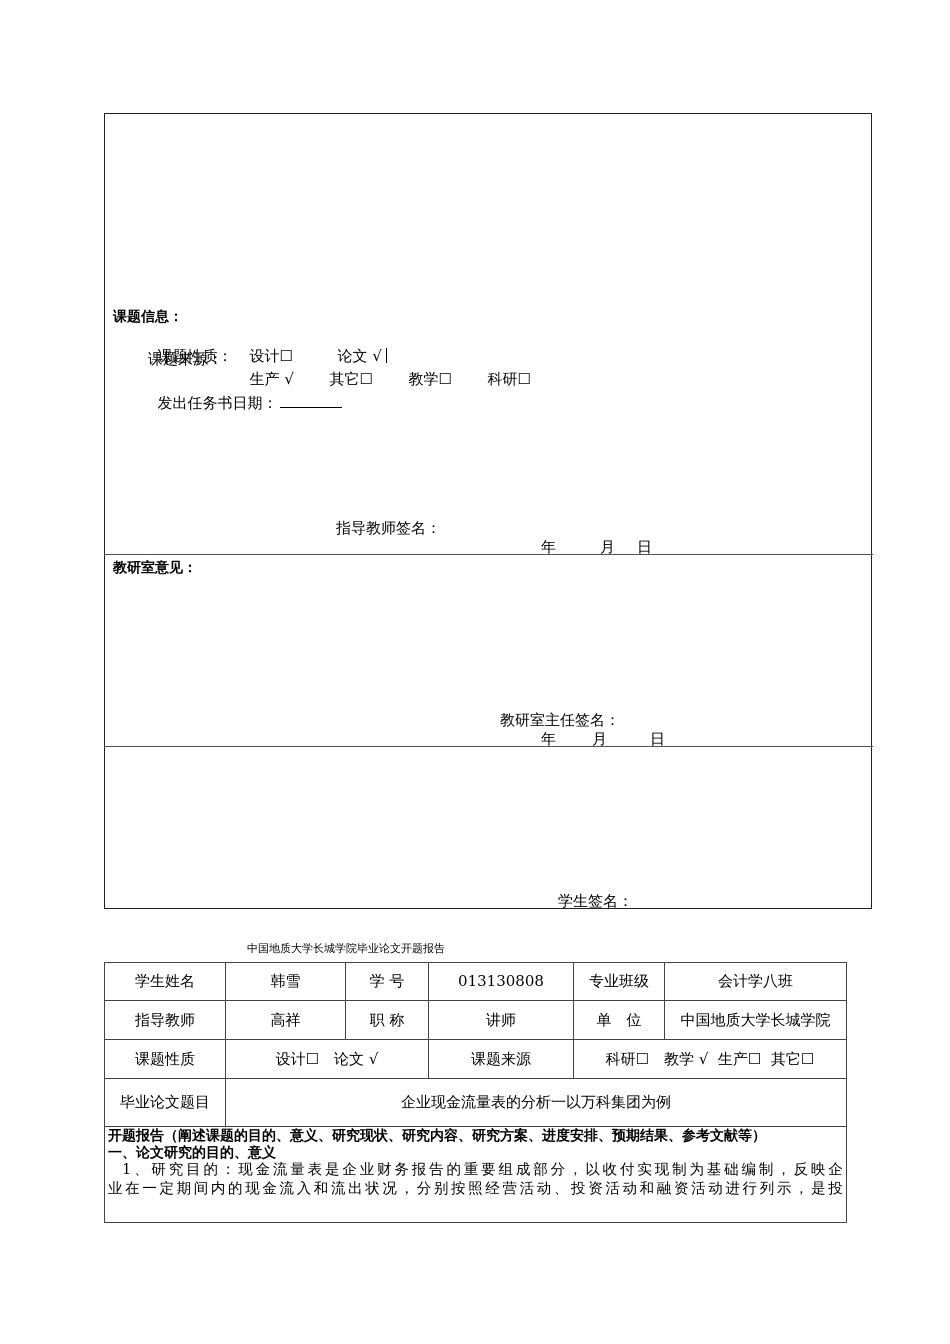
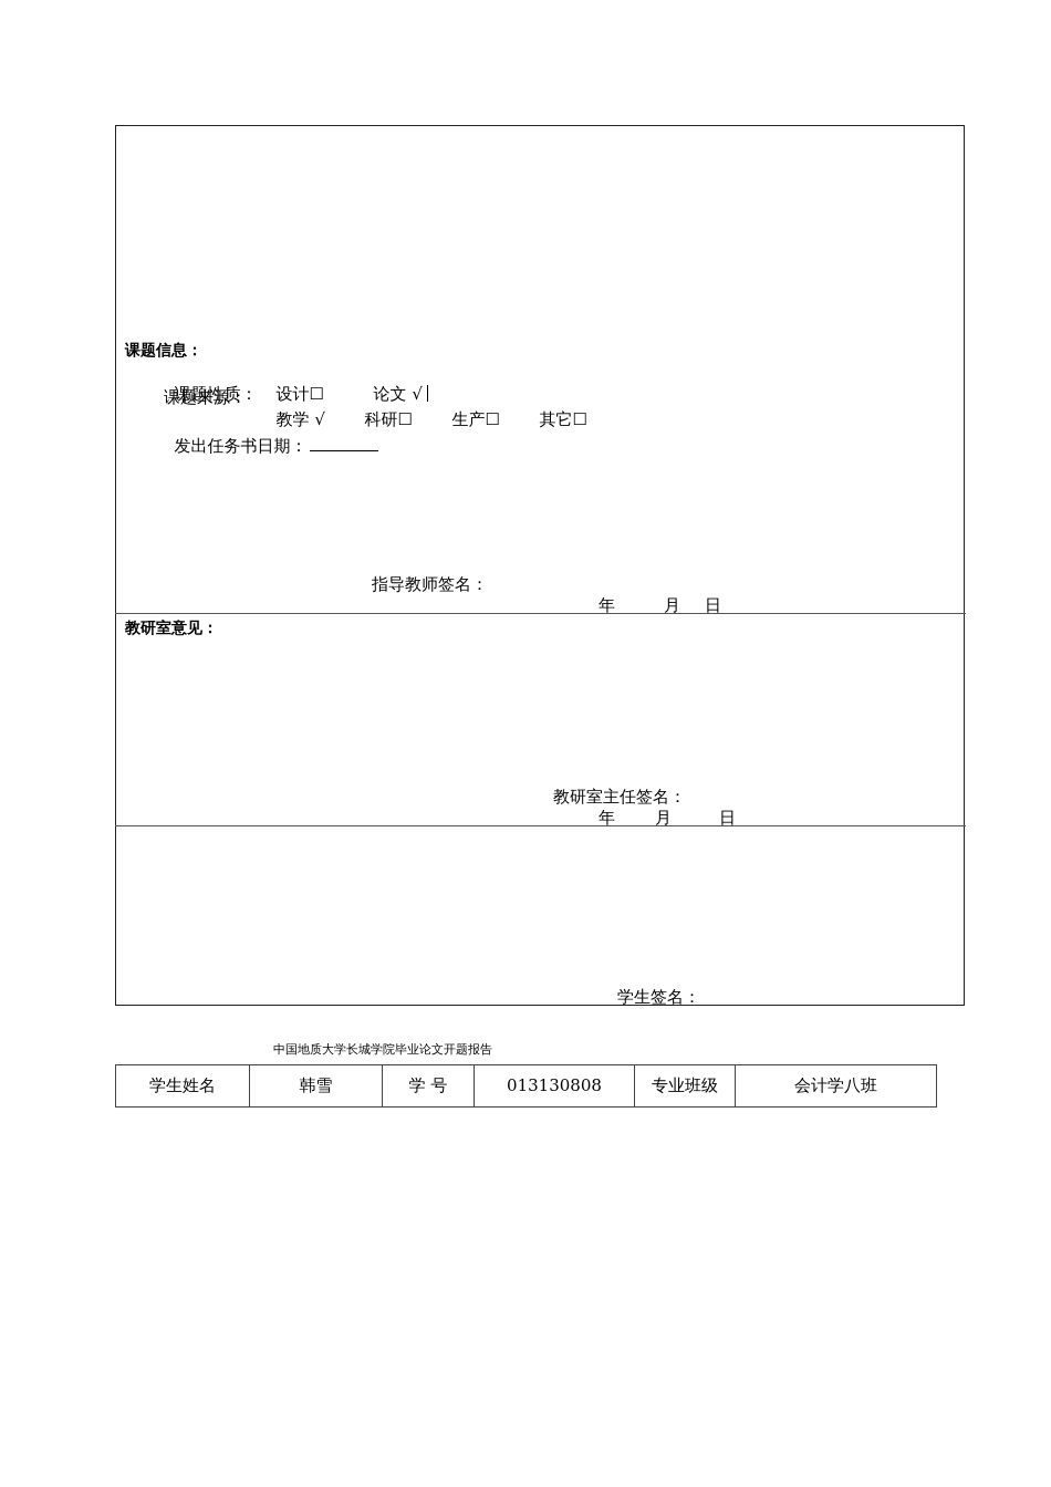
  课题信息：
  课题性质：
  设计☐
  论文 √
  课题来源：
- 生产 √
+ 教学 √
- 其它☐
+ 科研☐
- 教学☐
+ 生产☐
- 科研☐
+ 其它☐
  发出任务书日期：
  指导教师签名：
  年
  月
  日
  教研室意见：
  教研室主任签名：
  年
  月
  日
  学生签名：
  中国地质大学长城学院毕业论文开题报告
  学生姓名	韩雪	学 号	013130808	专业班级	会计学八班
- 指导教师	高祥	职 称	讲师	单 位	中国地质大学长城学院
- 课题性质	设计☐ 论文 √	课题来源	科研☐ 教学 √ 生产☐ 其它☐
- 毕业论文题目	企业现金流量表的分析一以万科集团为例
- 开题报告（阐述课题的目的、意义、研究现状、研究内容、研究方案、进度安排、预期结果、参考文献等） 一、论文研究的目的、意义 1、研究目的：现金流量表是企业财务报告的重要组成部分，以收付实现制为基础编制，反映企 业在一定期间内的现金流入和流出状况，分别按照经营活动、投资活动和融资活动进行列示，是投
